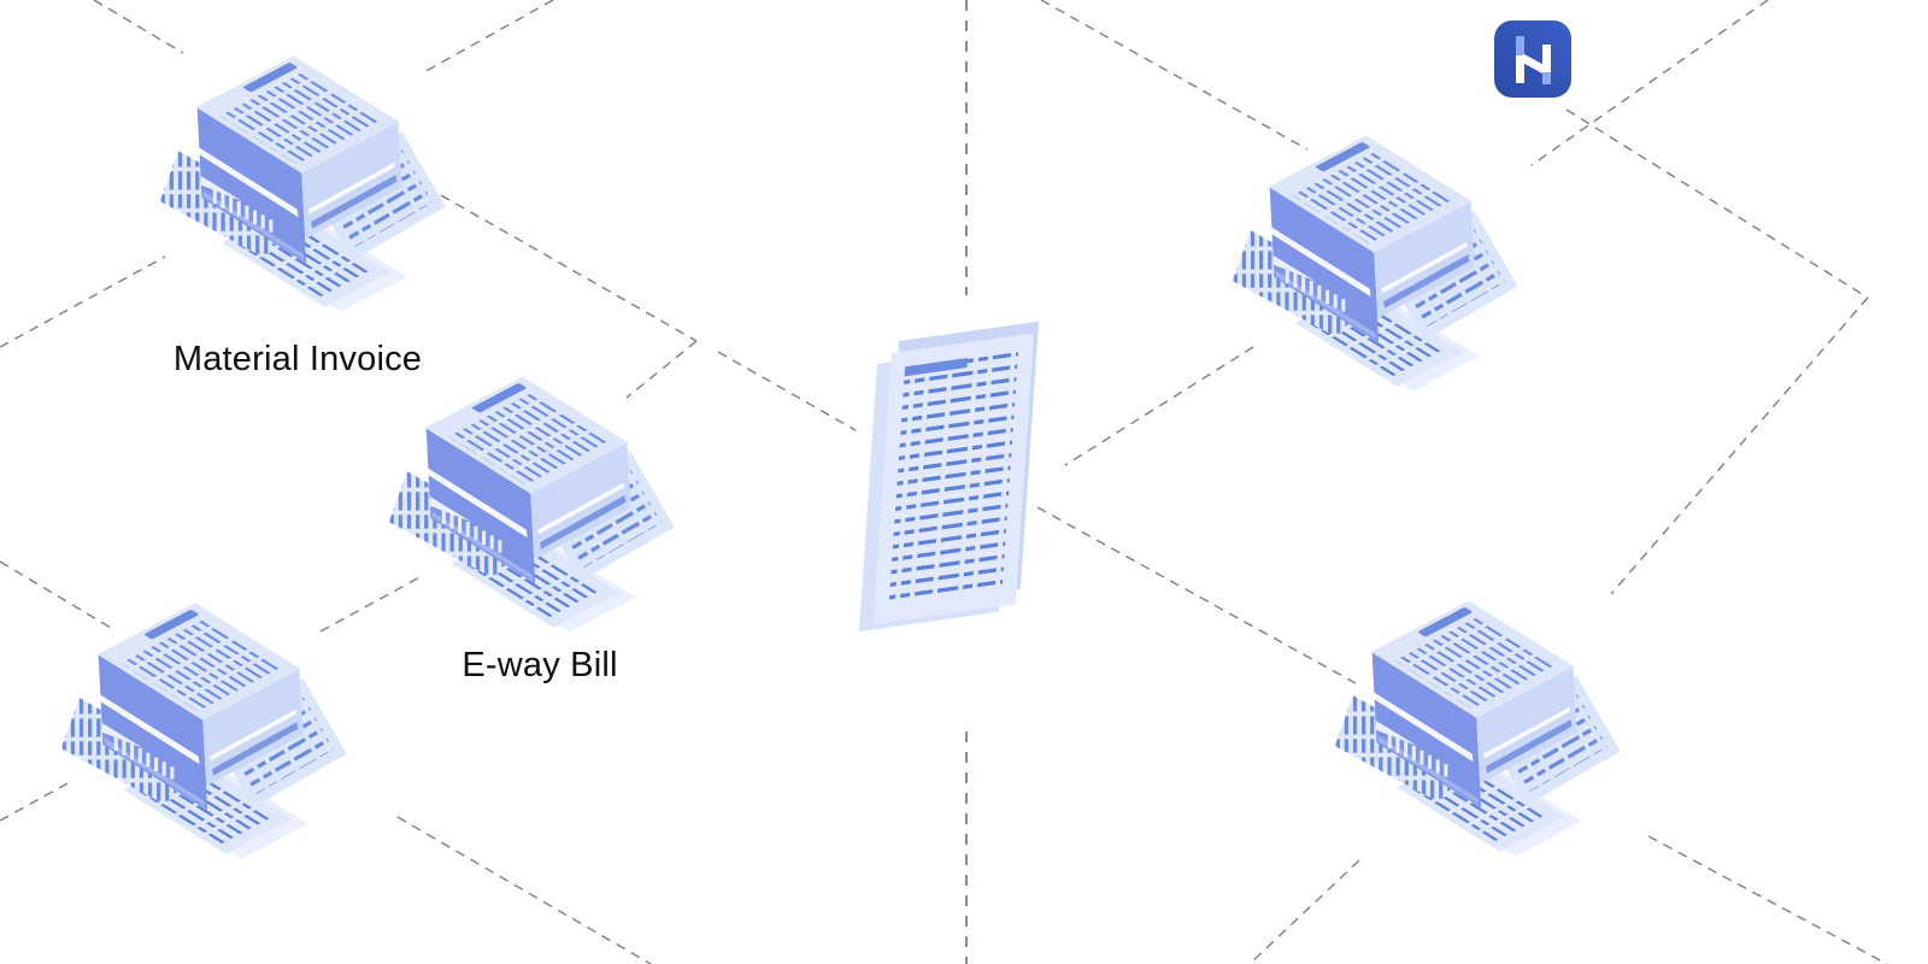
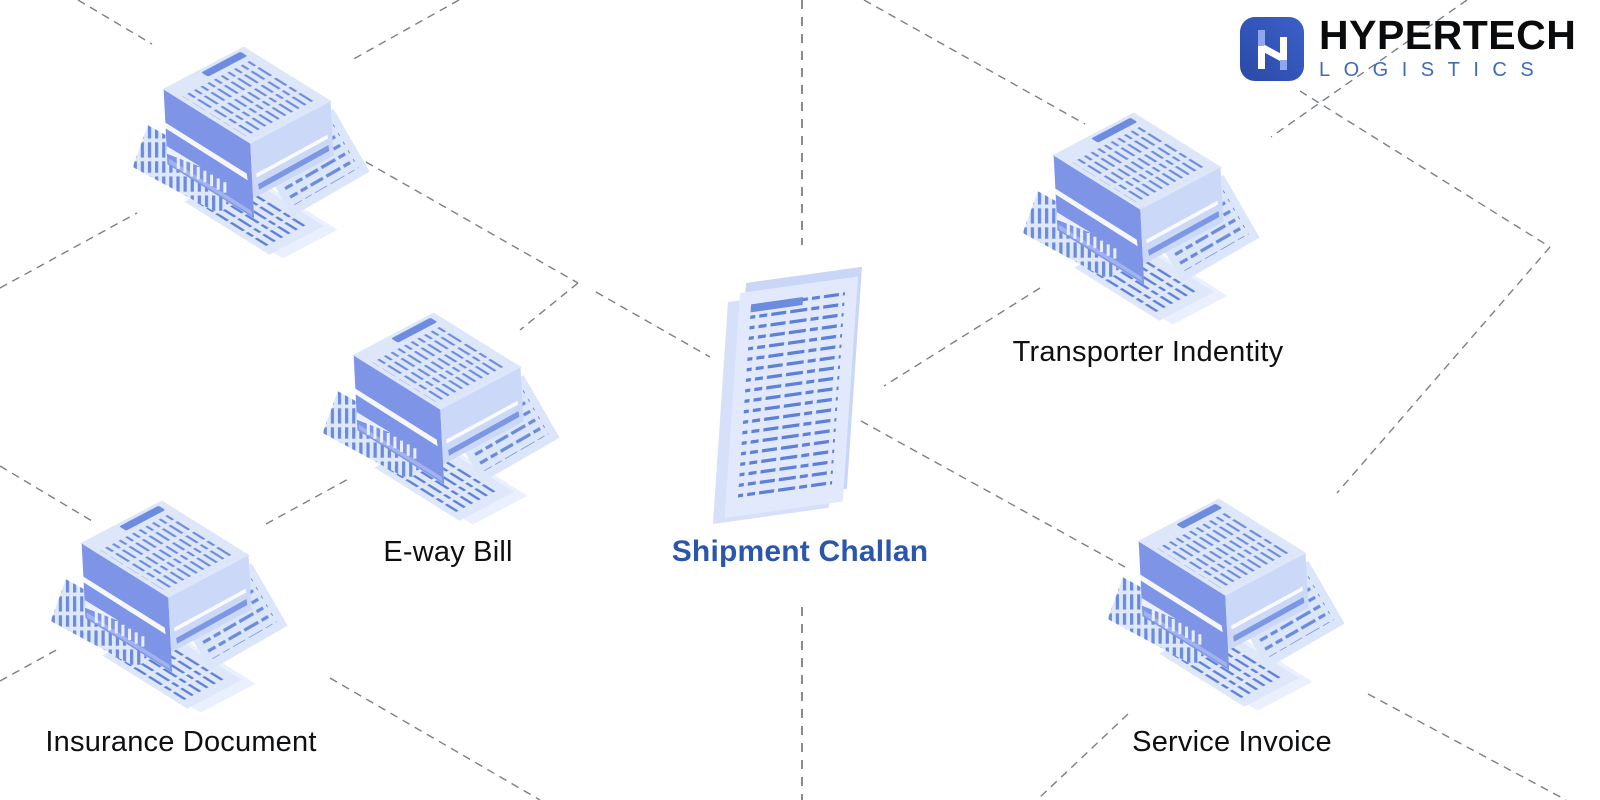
- Material Invoice
  E-way Bill
+ Insurance Document
+ Transporter Indentity
+ Service Invoice
+ Shipment Challan
+ HYPERTECH
+ LOGISTICS
